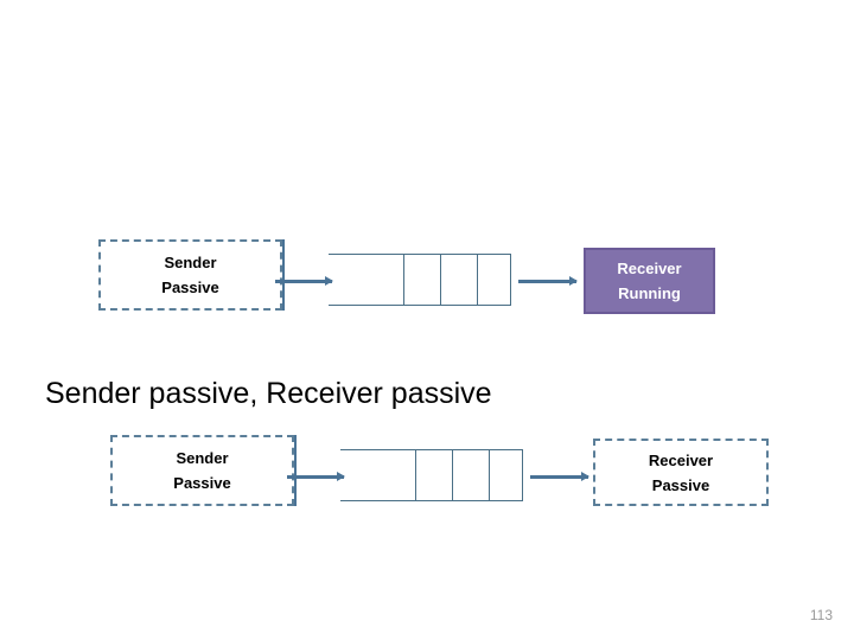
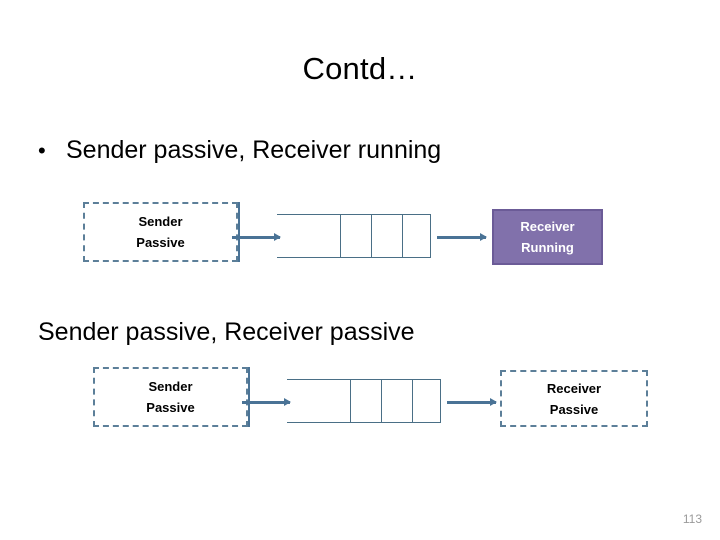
+ Contd…
+ • Sender passive, Receiver running
  Sender
  Passive
  Receiver
  Running
  Sender passive, Receiver passive
  Sender
  Passive
  Receiver
  Passive
  113
